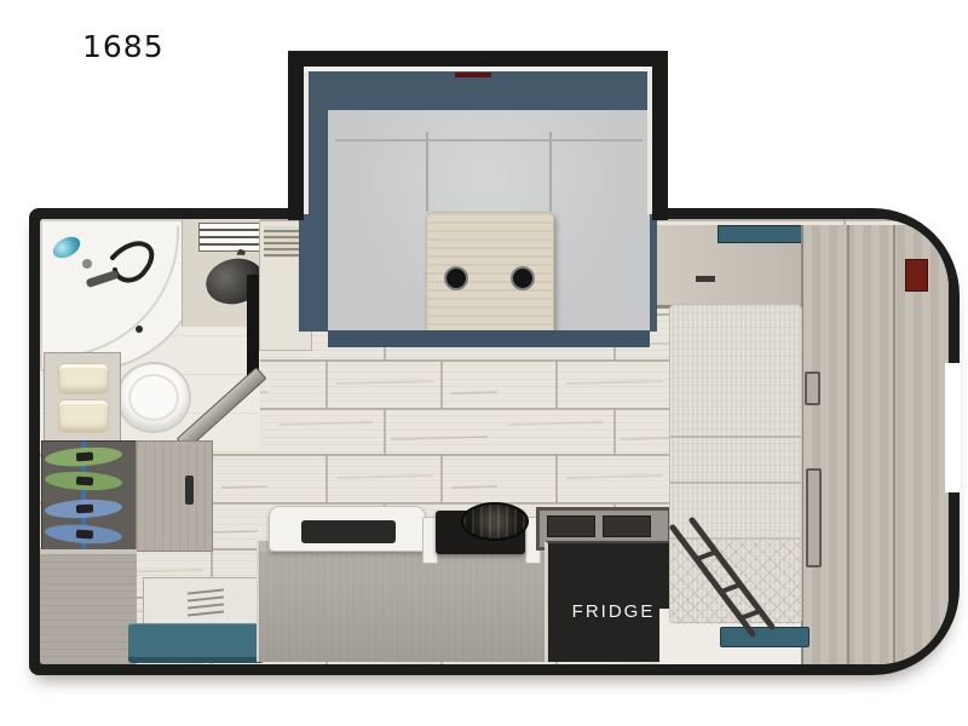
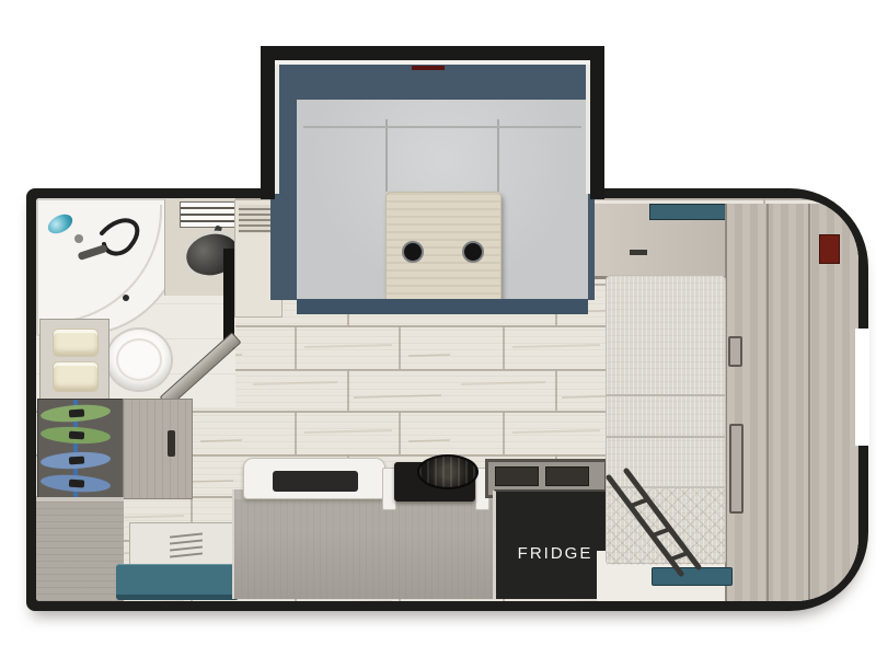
- 1685
  FRIDGE
